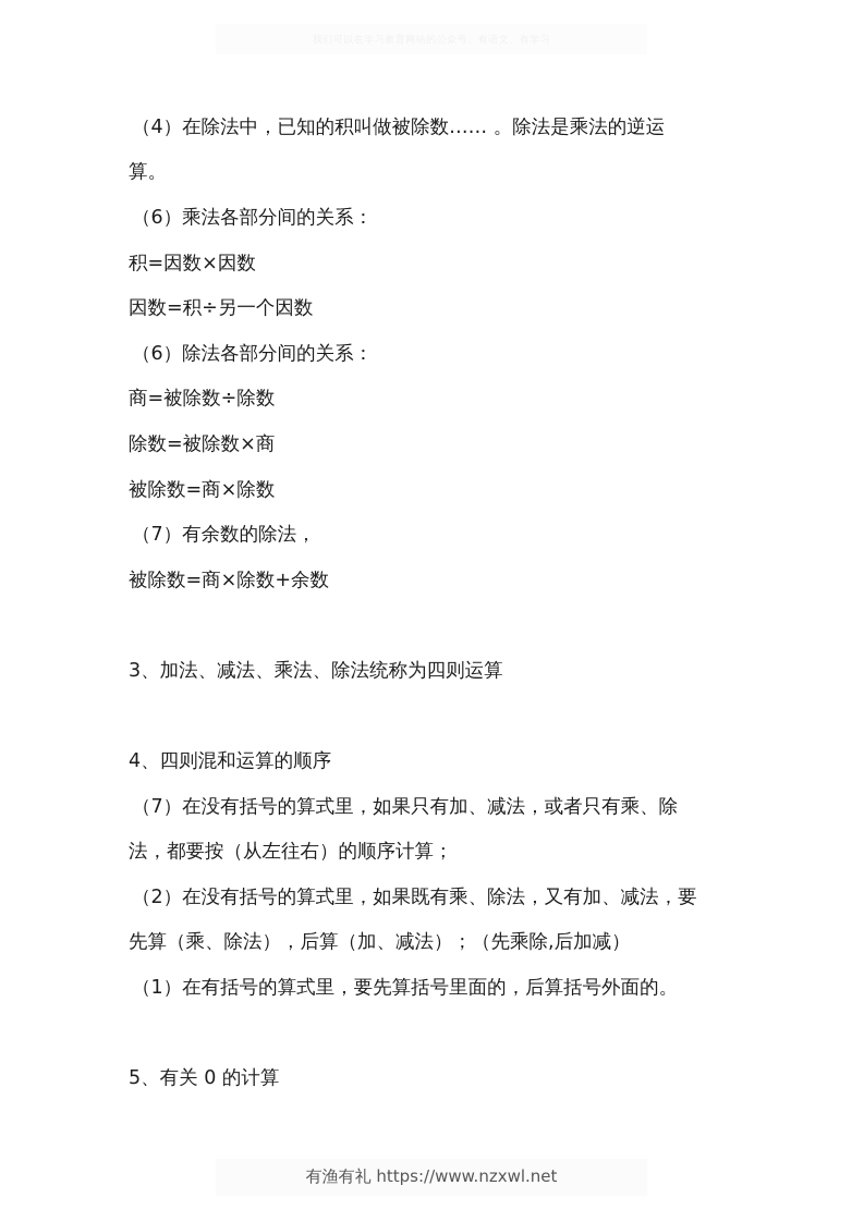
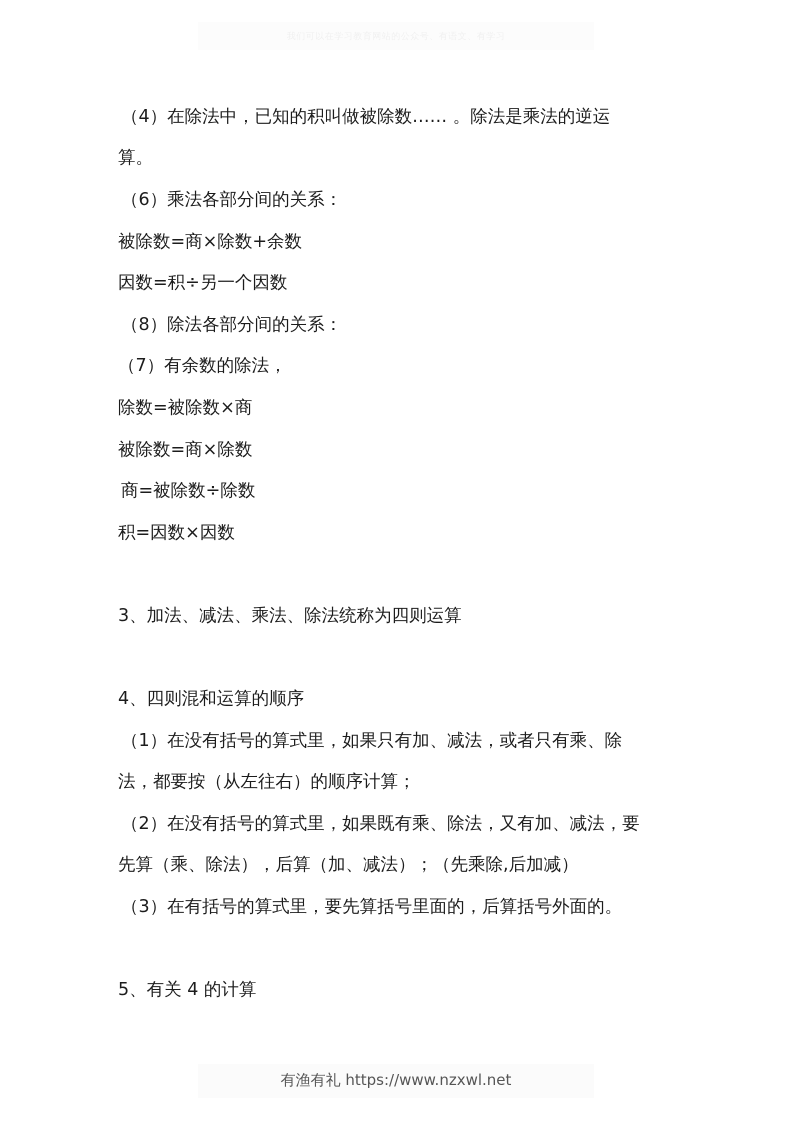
  （4）在除法中，已知的积叫做被除数…… 。除法是乘法的逆运
  算。
  （6）乘法各部分间的关系：
- 积=因数×因数
+ 被除数=商×除数+余数
  因数=积÷另一个因数
- （6）除法各部分间的关系：
+ （8）除法各部分间的关系：
- 商=被除数÷除数
+ （7）有余数的除法，
  除数=被除数×商
  被除数=商×除数
- （7）有余数的除法，
+ 商=被除数÷除数
- 被除数=商×除数+余数
+ 积=因数×因数
  3、加法、减法、乘法、除法统称为四则运算
  4、四则混和运算的顺序
- （7）在没有括号的算式里，如果只有加、减法，或者只有乘、除
+ （1）在没有括号的算式里，如果只有加、减法，或者只有乘、除
  法，都要按（从左往右）的顺序计算；
  （2）在没有括号的算式里，如果既有乘、除法，又有加、减法，要
  先算（乘、除法），后算（加、减法）；（先乘除,后加减）
- （1）在有括号的算式里，要先算括号里面的，后算括号外面的。
+ （3）在有括号的算式里，要先算括号里面的，后算括号外面的。
- 5、有关 0 的计算
+ 5、有关 4 的计算
  有渔有礼 https://www.nzxwl.net
